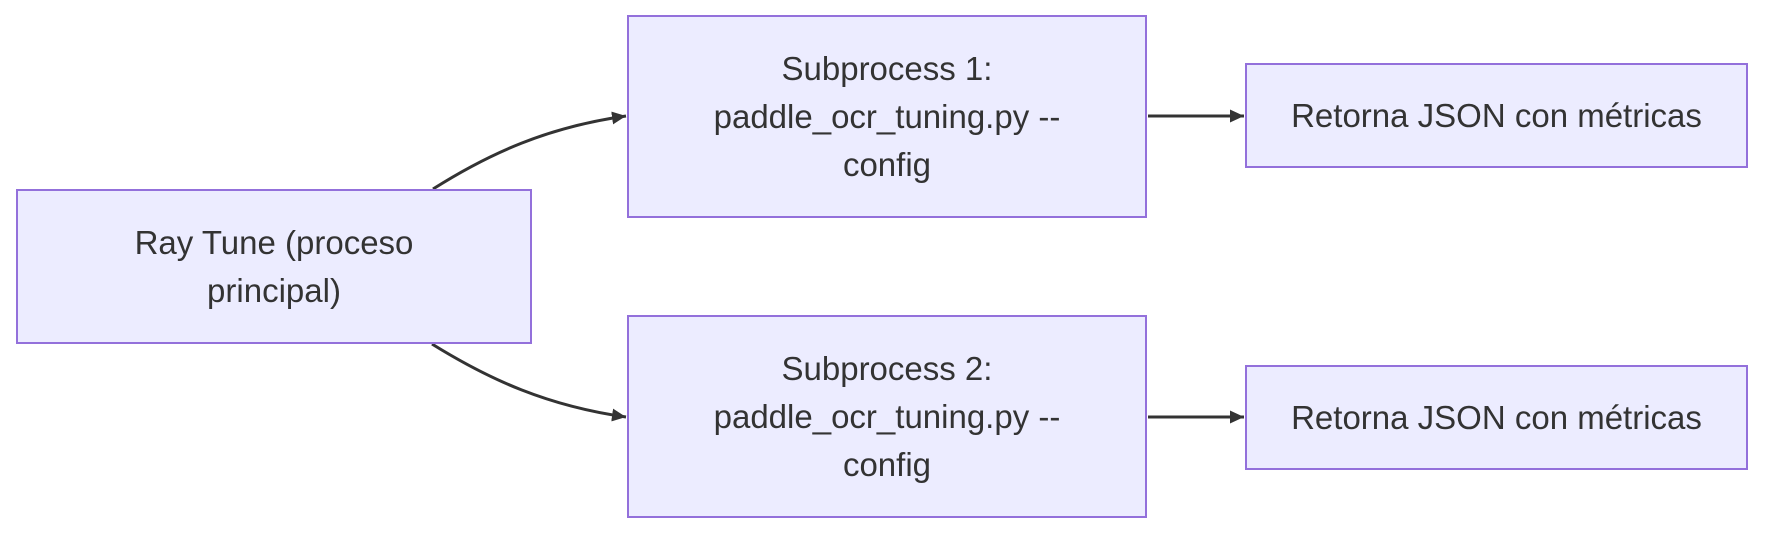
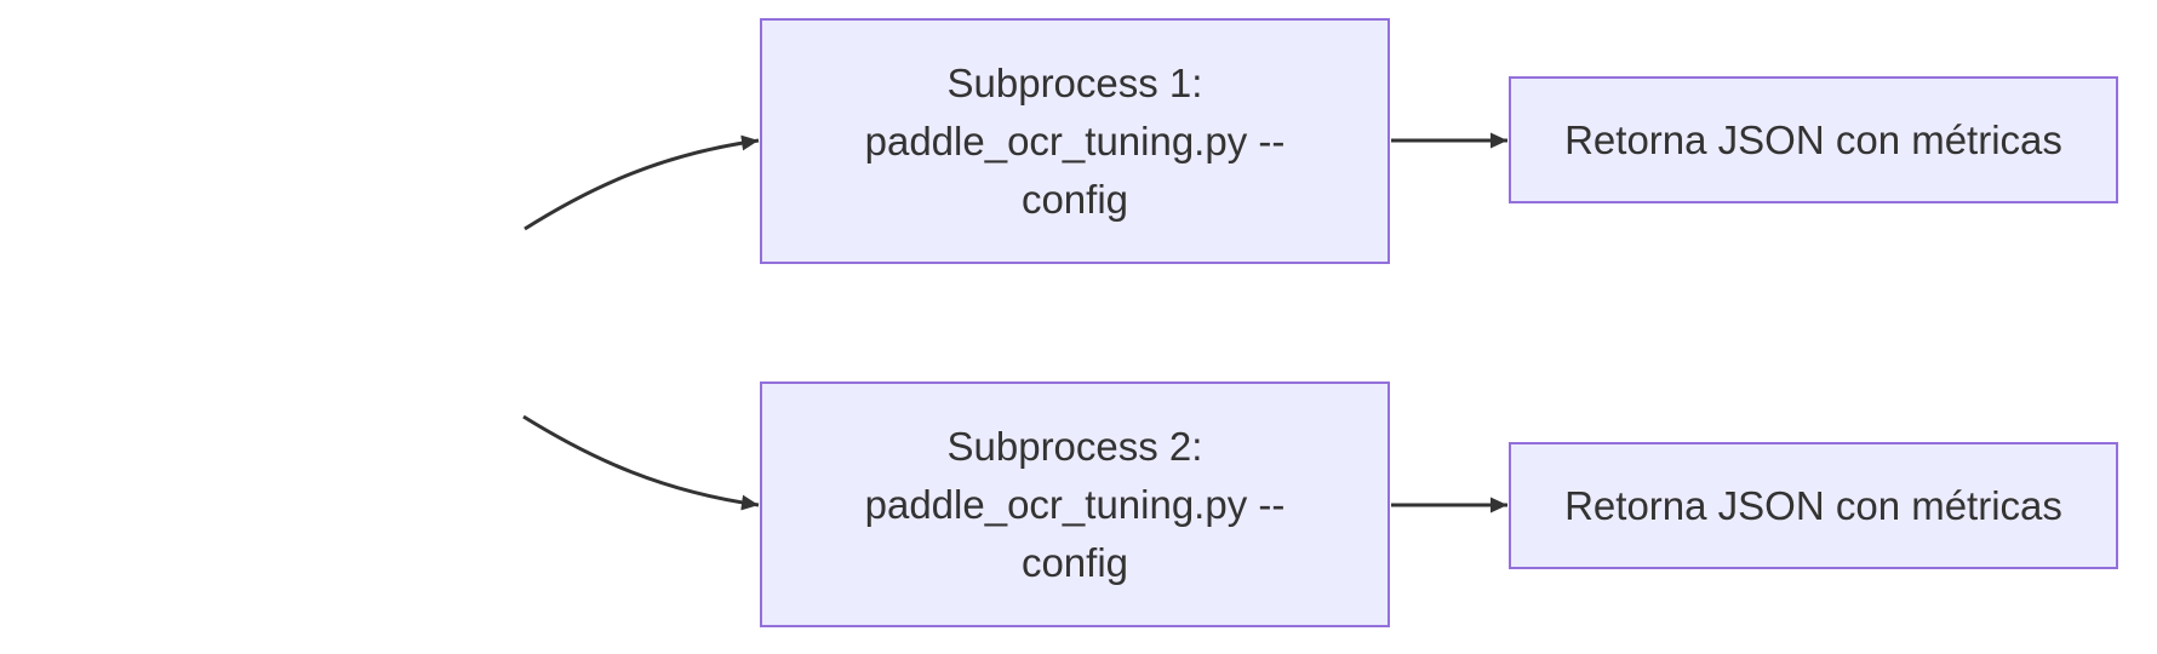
- Ray Tune (proceso
- principal)
  Subprocess 1:
  paddle_ocr_tuning.py --
  config
  Subprocess 2:
  paddle_ocr_tuning.py --
  config
  Retorna JSON con métricas
  Retorna JSON con métricas
